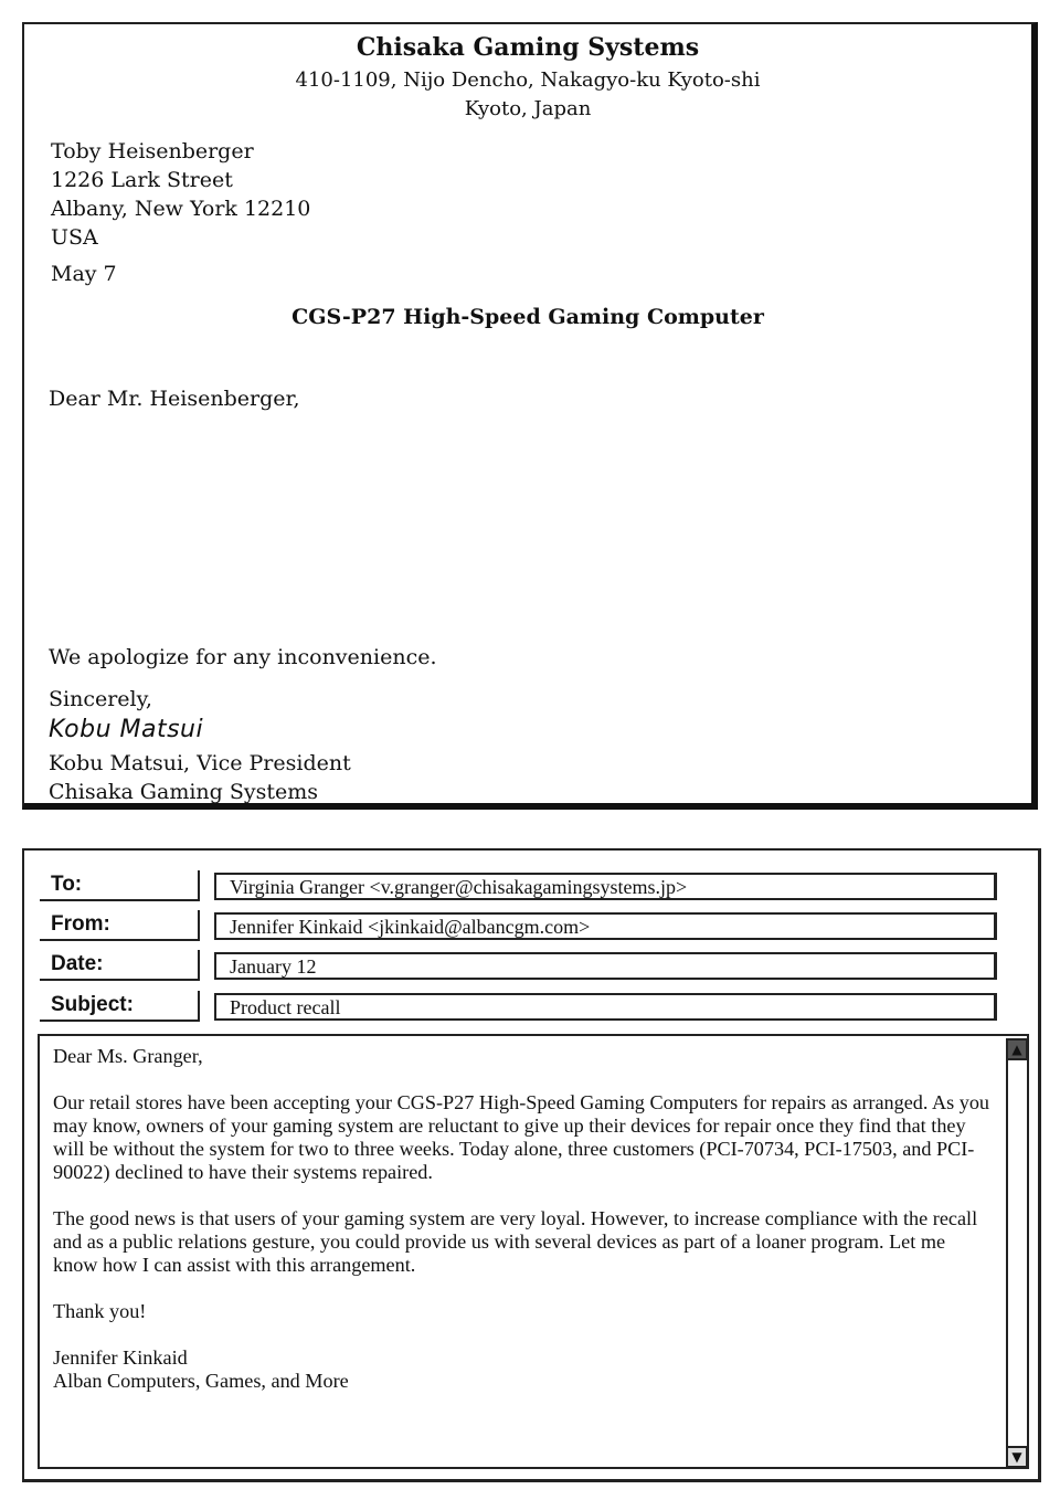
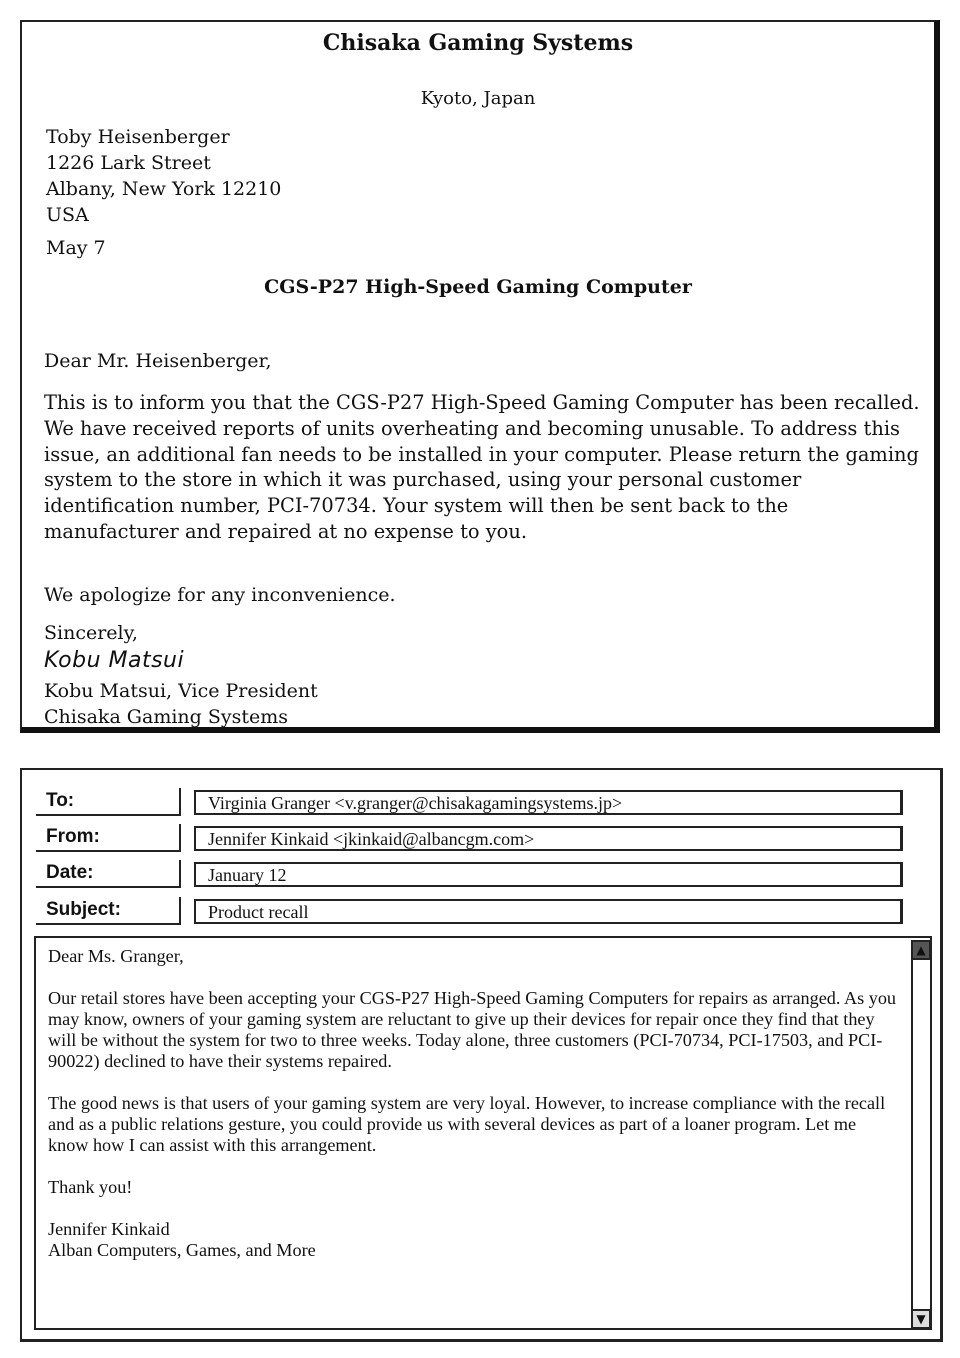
  Chisaka Gaming Systems
- 410-1109, Nijo Dencho, Nakagyo-ku Kyoto-shi
  Kyoto, Japan
  Toby Heisenberger
  1226 Lark Street
  Albany, New York 12210
  USA
  May 7
  CGS-P27 High-Speed Gaming Computer
  Dear Mr. Heisenberger,
+ This is to inform you that the CGS-P27 High-Speed Gaming Computer has been recalled. We have received reports of units overheating and becoming unusable. To address this issue, an additional fan needs to be installed in your computer. Please return the gaming system to the store in which it was purchased, using your personal customer identification number, PCI-70734. Your system will then be sent back to the manufacturer and repaired at no expense to you.
  We apologize for any inconvenience.
  Sincerely,
  Kobu Matsui
  Kobu Matsui, Vice President
  Chisaka Gaming Systems
  To:
  Virginia Granger <v.granger@chisakagamingsystems.jp>
  From:
  Jennifer Kinkaid <jkinkaid@albancgm.com>
  Date:
  January 12
  Subject:
  Product recall
  Dear Ms. Granger,
  Our retail stores have been accepting your CGS-P27 High-Speed Gaming Computers for repairs as arranged. As you may know, owners of your gaming system are reluctant to give up their devices for repair once they find that they will be without the system for two to three weeks. Today alone, three customers (PCI-70734, PCI-17503, and PCI-90022) declined to have their systems repaired.
  The good news is that users of your gaming system are very loyal. However, to increase compliance with the recall and as a public relations gesture, you could provide us with several devices as part of a loaner program. Let me know how I can assist with this arrangement.
  Thank you!
  Jennifer Kinkaid
  Alban Computers, Games, and More
  ▲
  ▼
